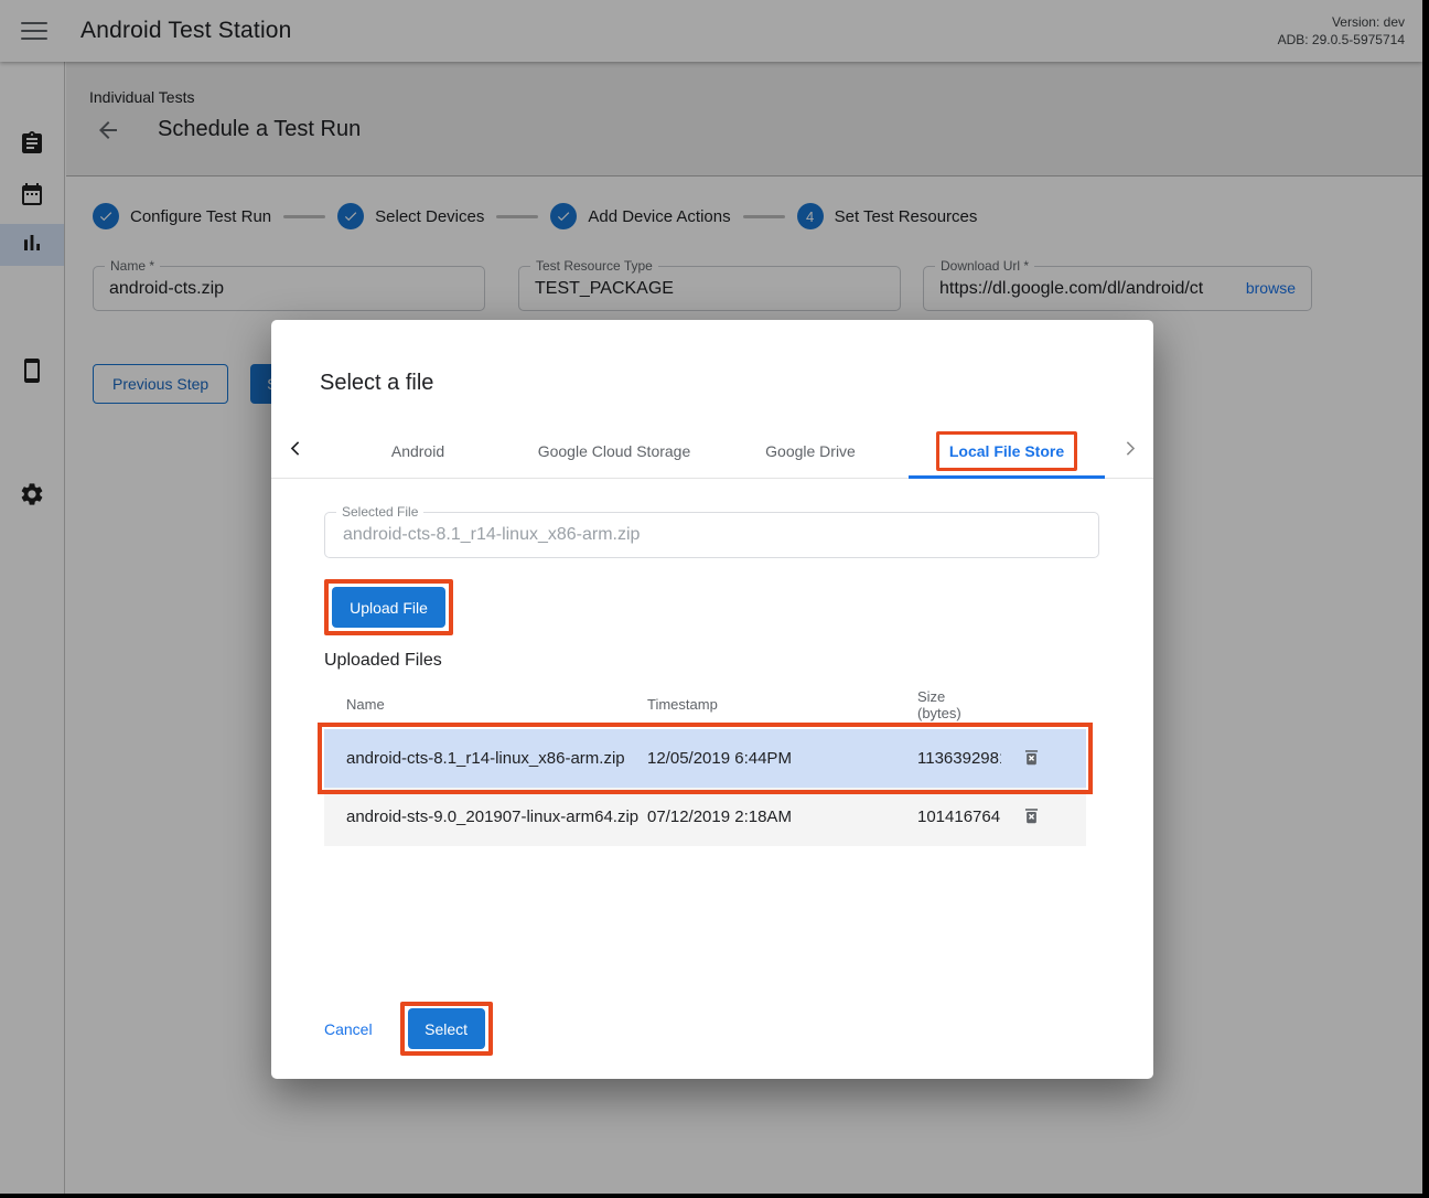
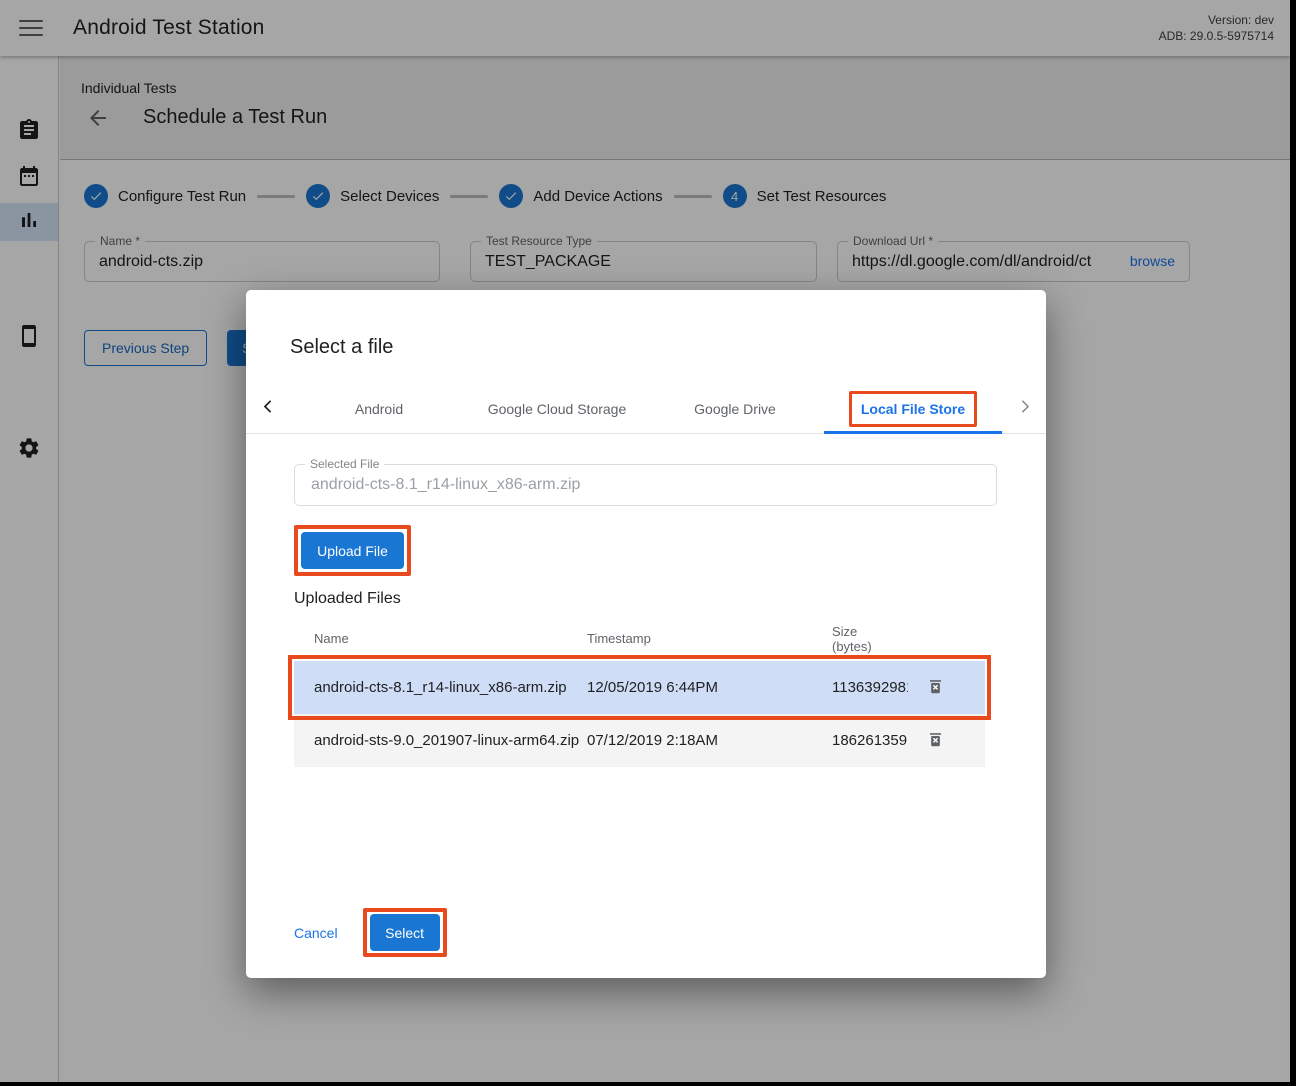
  Android Test Station
  Version: dev
  ADB: 29.0.5-5975714
  Individual Tests
  Schedule a Test Run
  Configure Test Run
  Select Devices
  Add Device Actions
  4
  Set Test Resources
  Name *
  android-cts.zip
  Test Resource Type
  TEST_PACKAGE
  Download Url *
  https://dl.google.com/dl/android/ct
  browse
  Previous Step
  Select a file
  Android
  Google Cloud Storage
  Google Drive
  Local File Store
  Selected File
  android-cts-8.1_r14-linux_x86-arm.zip
  Upload File
  Uploaded Files
  Name
  Timestamp
  Size
  (bytes)
  android-cts-8.1_r14-linux_x86-arm.zip
  12/05/2019 6:44PM
  113639298
  android-sts-9.0_201907-linux-arm64.zip
  07/12/2019 2:18AM
- 101416764
+ 186261359
  Cancel
  Select
